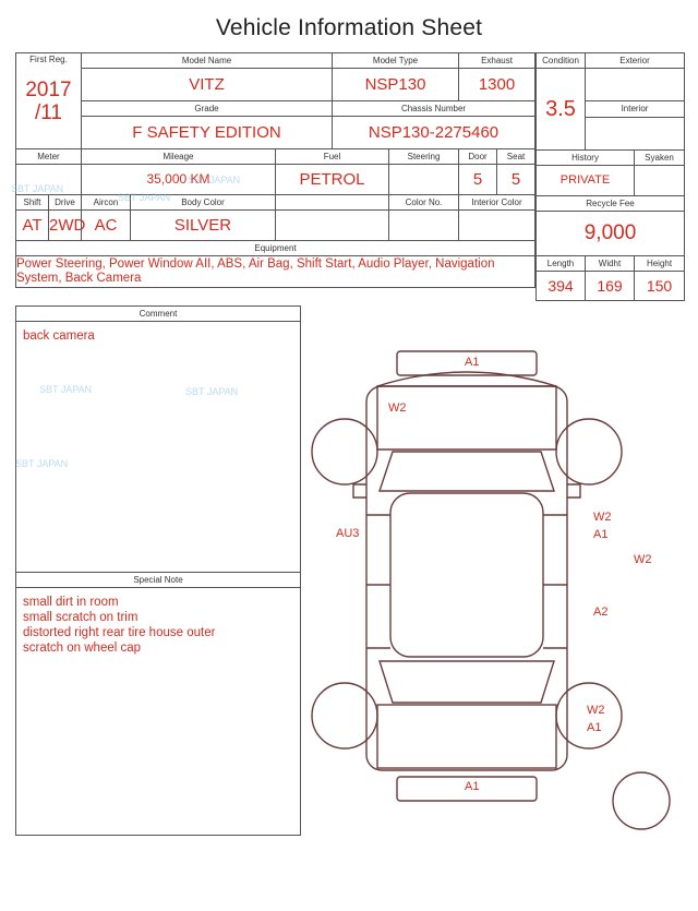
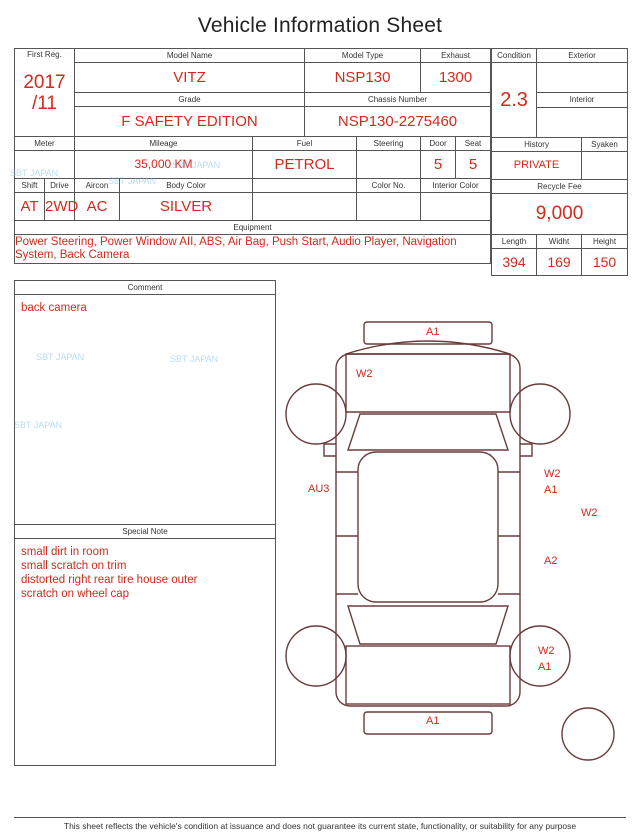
  Vehicle Information Sheet
  First Reg. 2017 /11	Model Name	Model Type	Exhaust
  VITZ	NSP130	1300
  Grade	Chassis Number
  F SAFETY EDITION	NSP130-2275460
  Meter	Mileage	Fuel	Steering
  Door	Seat
  	35,000 KM	PETROL
  5	5
  Shift	Drive
  Aircon	Body Color
  			Color No.	Interior Color
  AT	2WD
  AC	SILVER
  Equipment
- Power Steering, Power Window AII, ABS, Air Bag, Shift Start, Audio Player, Navigation System, Back Camera
+ Power Steering, Power Window AII, ABS, Air Bag, Push Start, Audio Player, Navigation System, Back Camera
  Condition	Exterior
- 3.5
+ 2.3
  Interior
  History	Syaken
  PRIVATE
  Recycle Fee
  9,000
  Length	Widht	Height
  394	169	150
  Comment
  back camera
  Special Note
  small dirt in room
  small scratch on trim
  distorted right rear tire house outer
  scratch on wheel cap
  A1
  W2
  W2
  A1
  W2
  AU3
  A2
  W2
  A1
  A1
  SBT JAPAN
  SBT JAPAN
  SBT JAPAN
  SBT JAPAN
  SBT JAPAN
  SBT JAPAN
+ This sheet reflects the vehicle's condition at issuance and does not guarantee its current state, functionality, or suitability for any purpose
